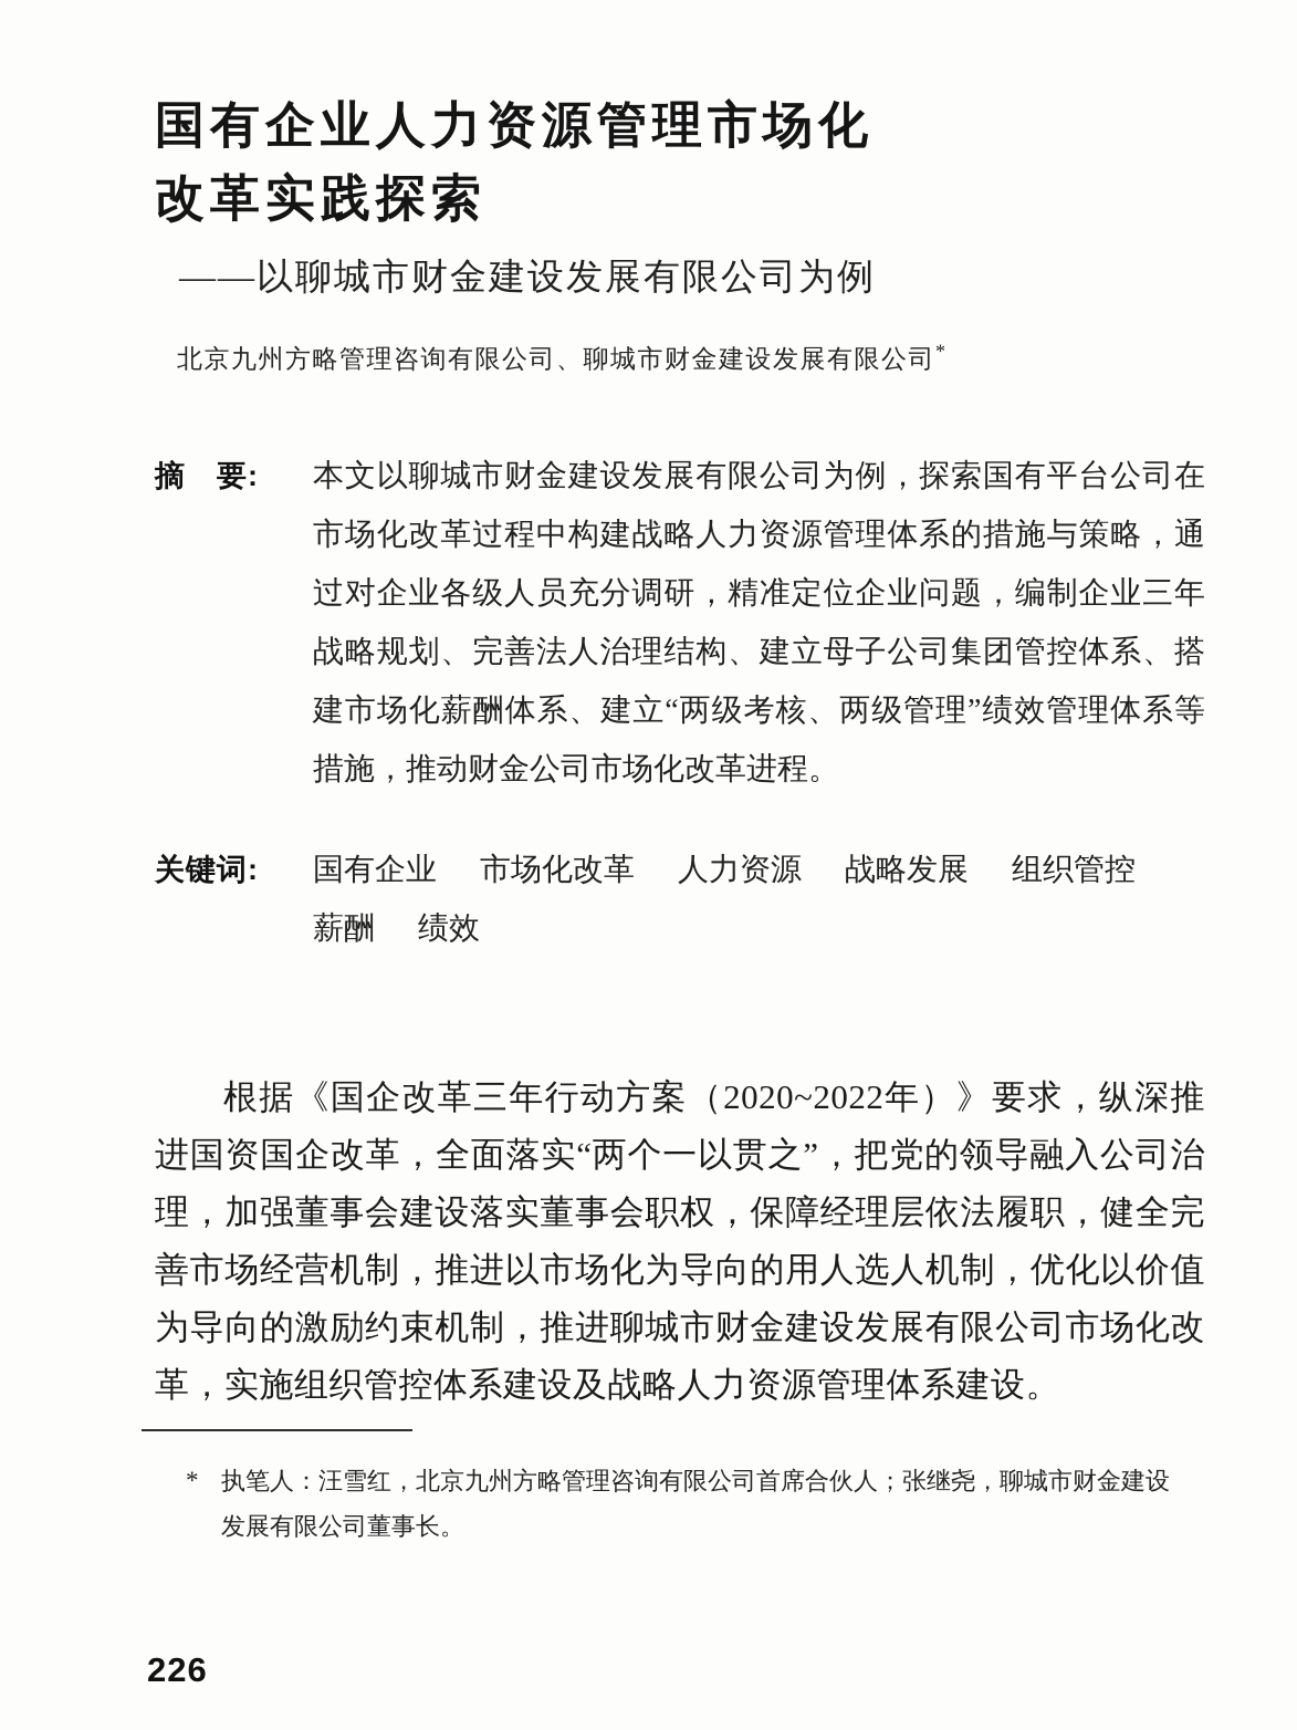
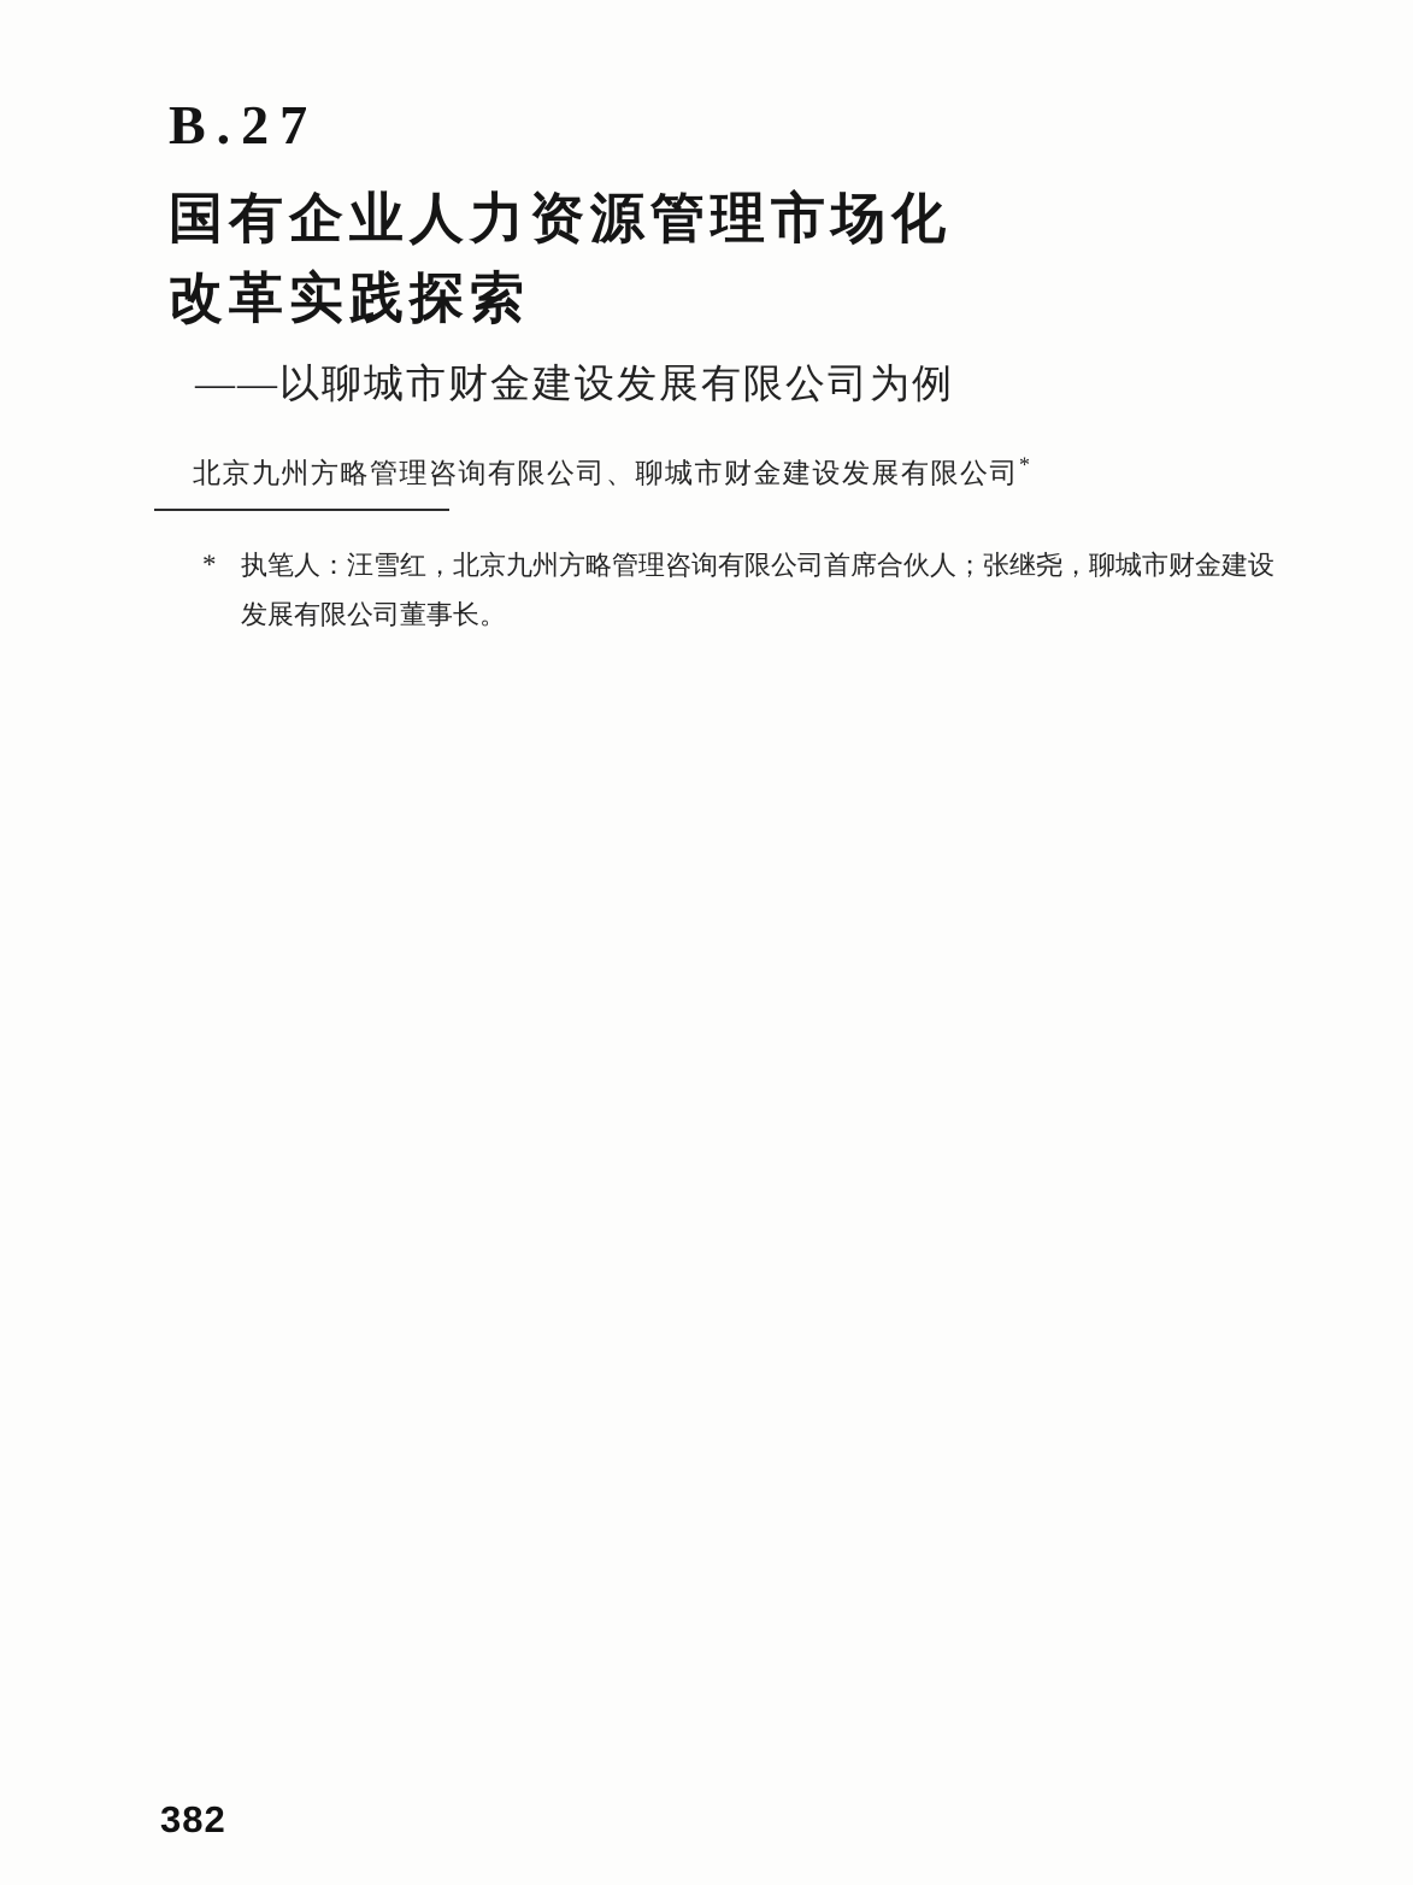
+ B.27
  国有企业人力资源管理市场化
  改革实践探索
  ——以聊城市财金建设发展有限公司为例
  北京九州方略管理咨询有限公司、聊城市财金建设发展有限公司*
- 摘 要:
- 本文以聊城市财金建设发展有限公司为例，探索国有平台公司在市场化改革过程中构建战略人力资源管理体系的措施与策略，通过对企业各级人员充分调研，精准定位企业问题，编制企业三年战略规划、完善法人治理结构、建立母子公司集团管控体系、搭建市场化薪酬体系、建立“两级考核、两级管理”绩效管理体系等措施，推动财金公司市场化改革进程。
- 关键词:
- 国有企业 市场化改革 人力资源 战略发展 组织管控 薪酬 绩效
- 根据《国企改革三年行动方案（2020~2022年）》要求，纵深推进国资国企改革，全面落实“两个一以贯之”，把党的领导融入公司治理，加强董事会建设落实董事会职权，保障经理层依法履职，健全完善市场经营机制，推进以市场化为导向的用人选人机制，优化以价值为导向的激励约束机制，推进聊城市财金建设发展有限公司市场化改革，实施组织管控体系建设及战略人力资源管理体系建设。
  *
  执笔人：汪雪红，北京九州方略管理咨询有限公司首席合伙人；张继尧，聊城市财金建设发展有限公司董事长。
- 226
+ 382
